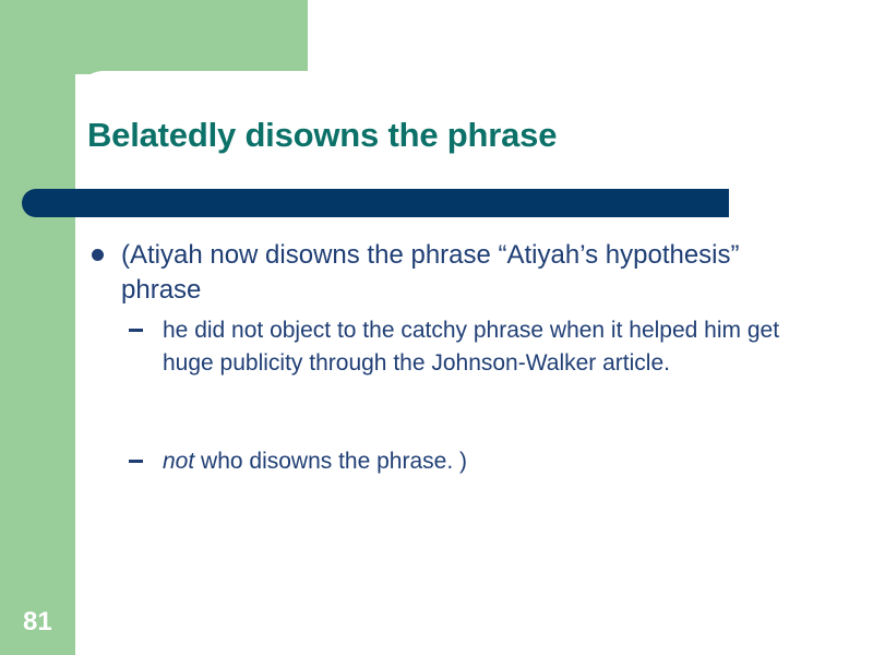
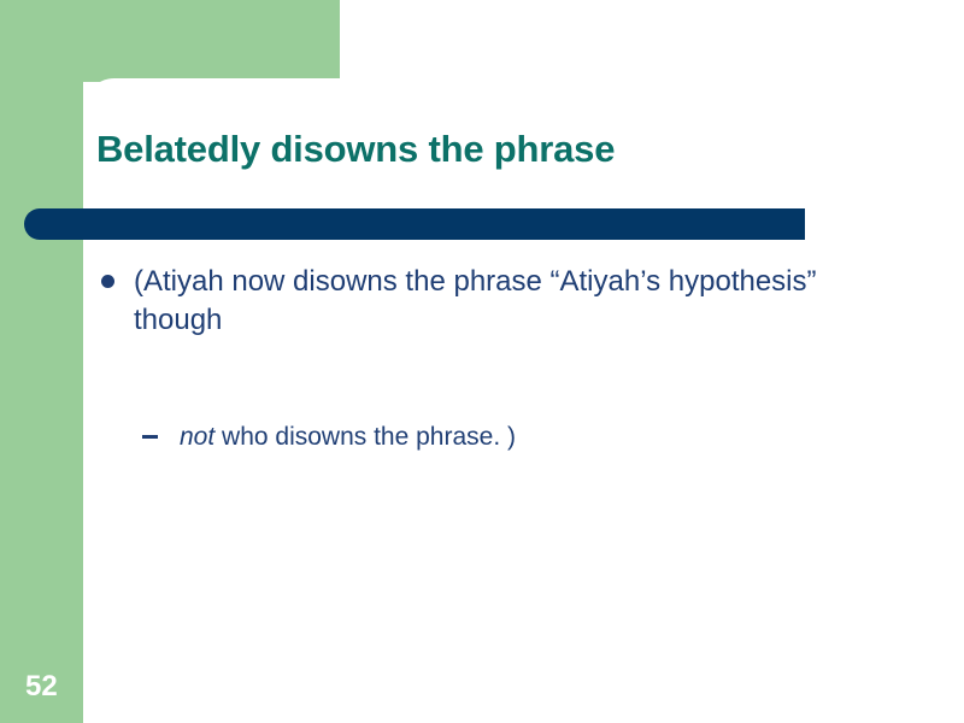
  Belatedly disowns the phrase
- (Atiyah now disowns the phrase “Atiyah’s hypothesis” phrase
+ (Atiyah now disowns the phrase “Atiyah’s hypothesis” though
- he did not object to the catchy phrase when it helped him get huge publicity through the Johnson-Walker article.
  not who disowns the phrase. )
- 81
+ 52
